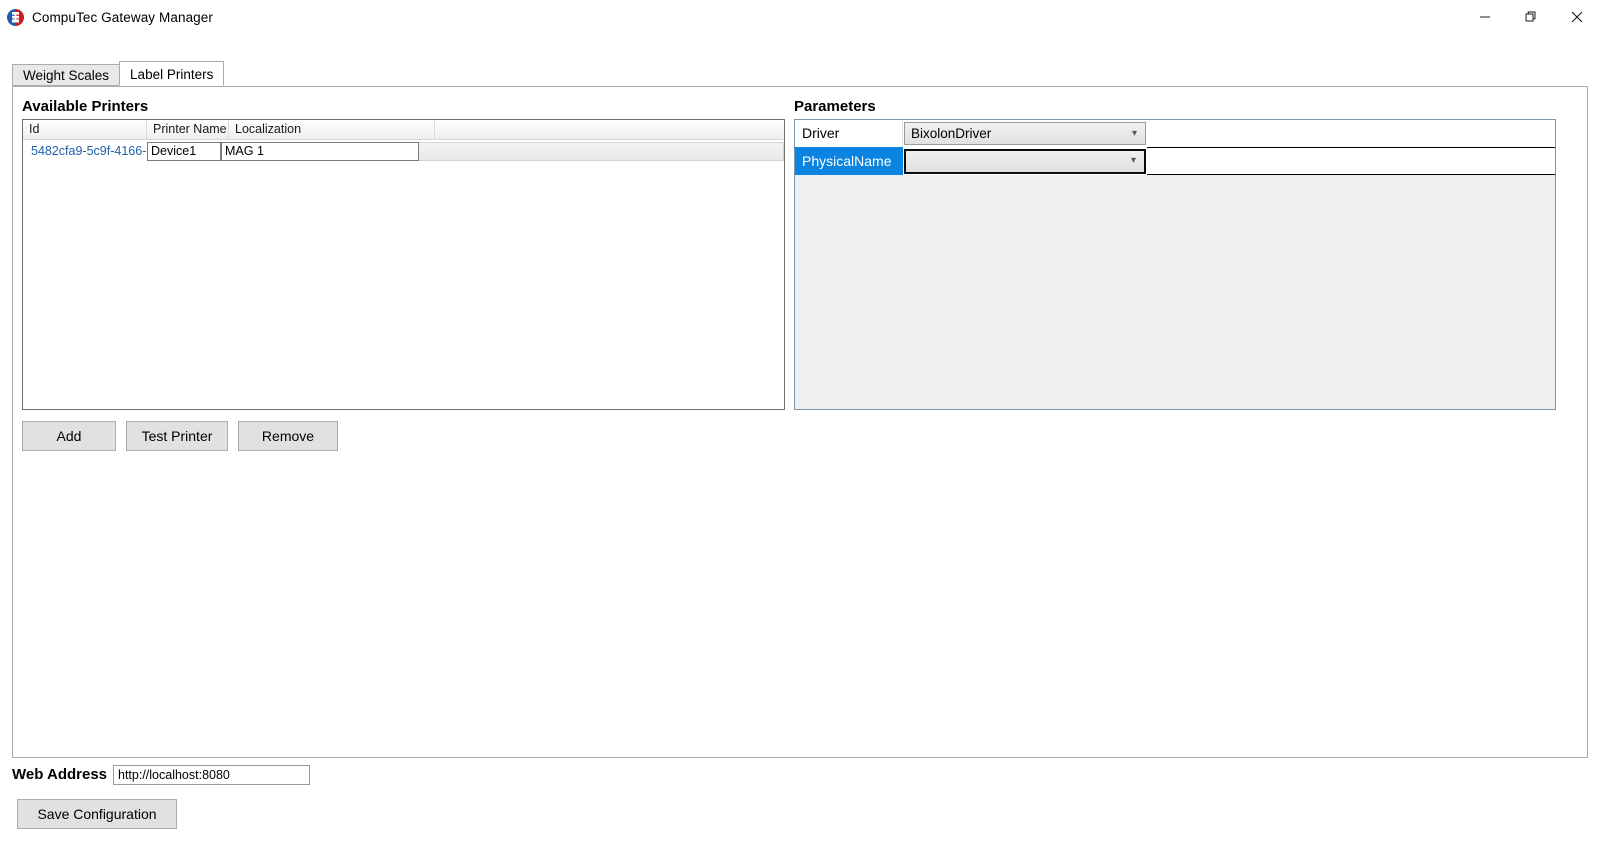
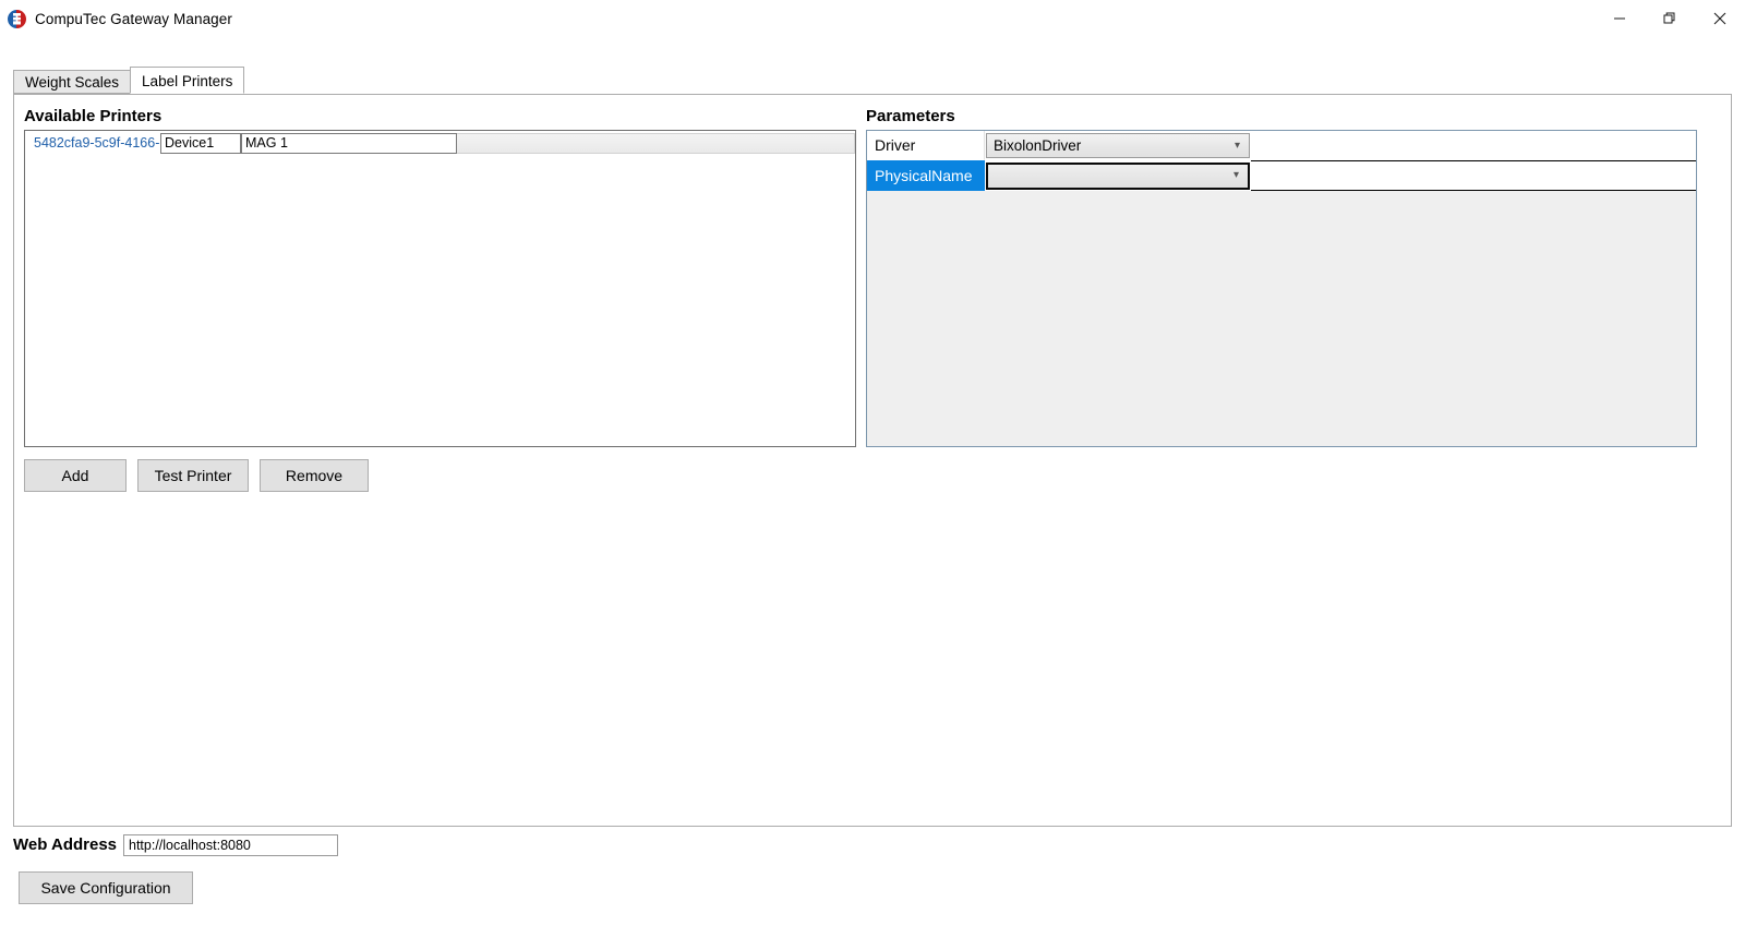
  CompuTec Gateway Manager
  Weight Scales
  Label Printers
  Available Printers
- Id
- Printer Name
- Localization
  5482cfa9-5c9f-4166-
  Device1
  MAG 1
  Add
  Test Printer
  Remove
  Parameters
  Driver
  BixolonDriver
  ▾
  PhysicalName
  ▾
  Web Address
  http://localhost:8080
  Save Configuration
